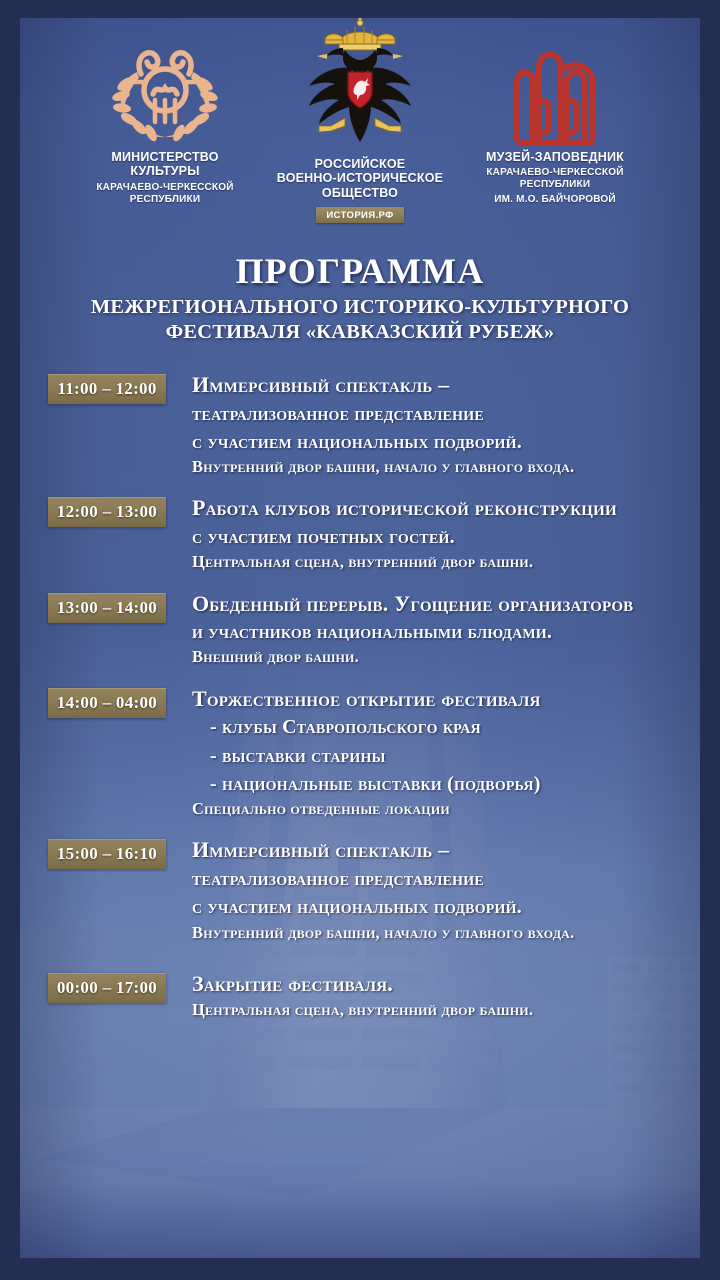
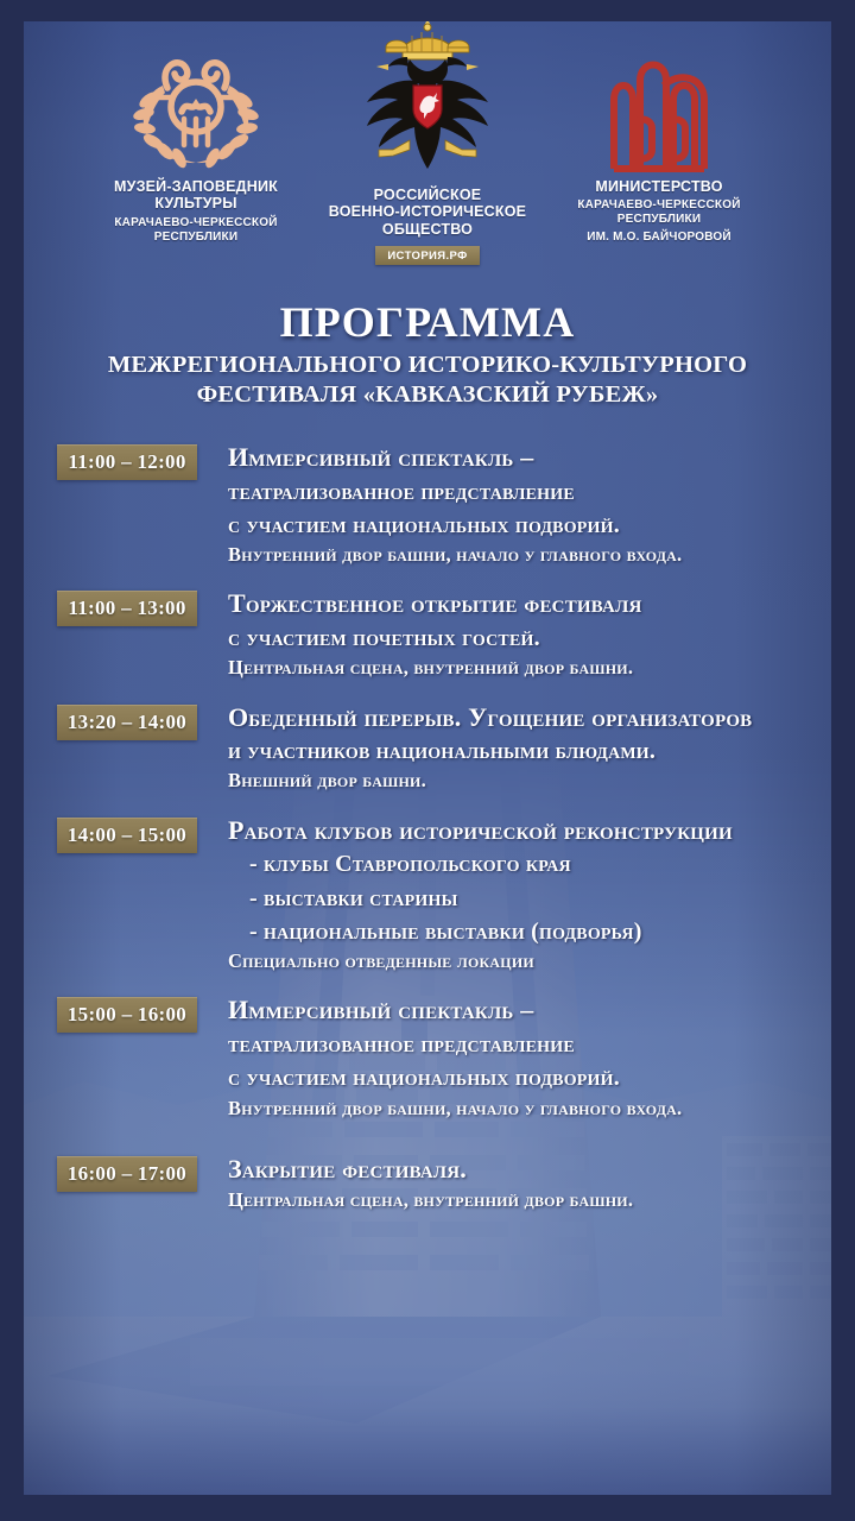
- МИНИСТЕРСТВО
+ МУЗЕЙ-ЗАПОВЕДНИК
  КУЛЬТУРЫ
  КАРАЧАЕВО-ЧЕРКЕССКОЙ
  РЕСПУБЛИКИ
  РОССИЙСКОЕ
  ВОЕННО-ИСТОРИЧЕСКОЕ
  ОБЩЕСТВО
  ИСТОРИЯ.РФ
- МУЗЕЙ-ЗАПОВЕДНИК
+ МИНИСТЕРСТВО
  КАРАЧАЕВО-ЧЕРКЕССКОЙ
  РЕСПУБЛИКИ
  ИМ. М.О. БАЙЧОРОВОЙ
  ПРОГРАММА
  МЕЖРЕГИОНАЛЬНОГО ИСТОРИКО-КУЛЬТУРНОГО
  ФЕСТИВАЛЯ «КАВКАЗСКИЙ РУБЕЖ»
  11:00 – 12:00
  Иммерсивный спектакль –
  театрализованное представление
  с участием национальных подворий.
  Внутренний двор башни, начало у главного входа.
- 12:00 – 13:00
+ 11:00 – 13:00
- Работа клубов исторической реконструкции
+ Торжественное открытие фестиваля
  с участием почетных гостей.
  Центральная сцена, внутренний двор башни.
- 13:00 – 14:00
+ 13:20 – 14:00
  Обеденный перерыв. Угощение организаторов
  и участников национальными блюдами.
  Внешний двор башни.
- 14:00 – 04:00
+ 14:00 – 15:00
- Торжественное открытие фестиваля
+ Работа клубов исторической реконструкции
  - клубы Ставропольского края
  - выставки старины
  - национальные выставки (подворья)
  Специально отведенные локации
- 15:00 – 16:10
+ 15:00 – 16:00
  Иммерсивный спектакль –
  театрализованное представление
  с участием национальных подворий.
  Внутренний двор башни, начало у главного входа.
- 00:00 – 17:00
+ 16:00 – 17:00
  Закрытие фестиваля.
  Центральная сцена, внутренний двор башни.
